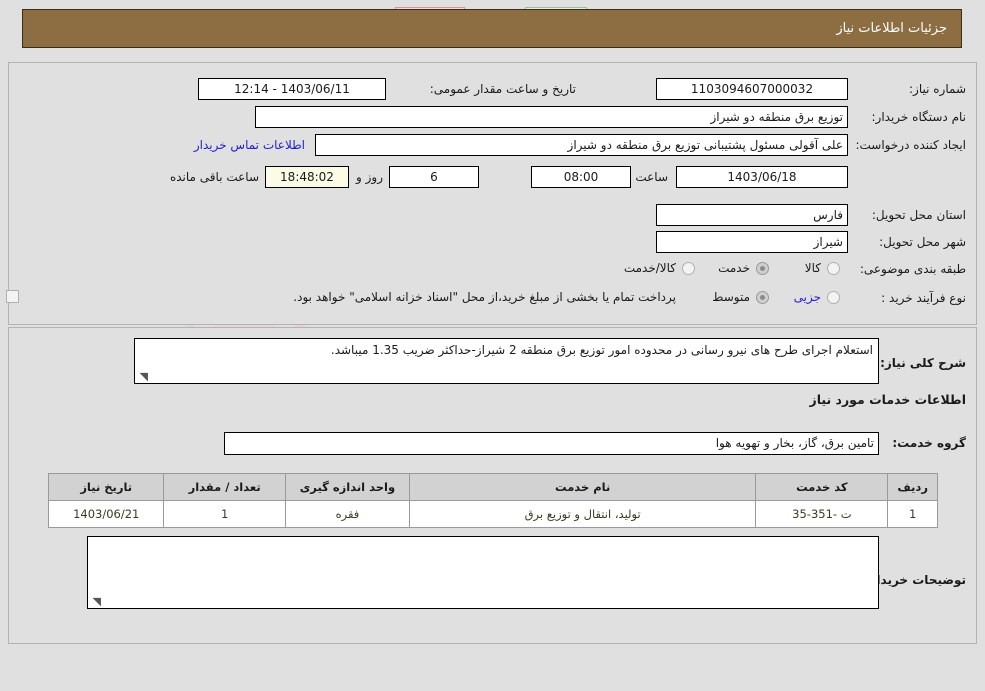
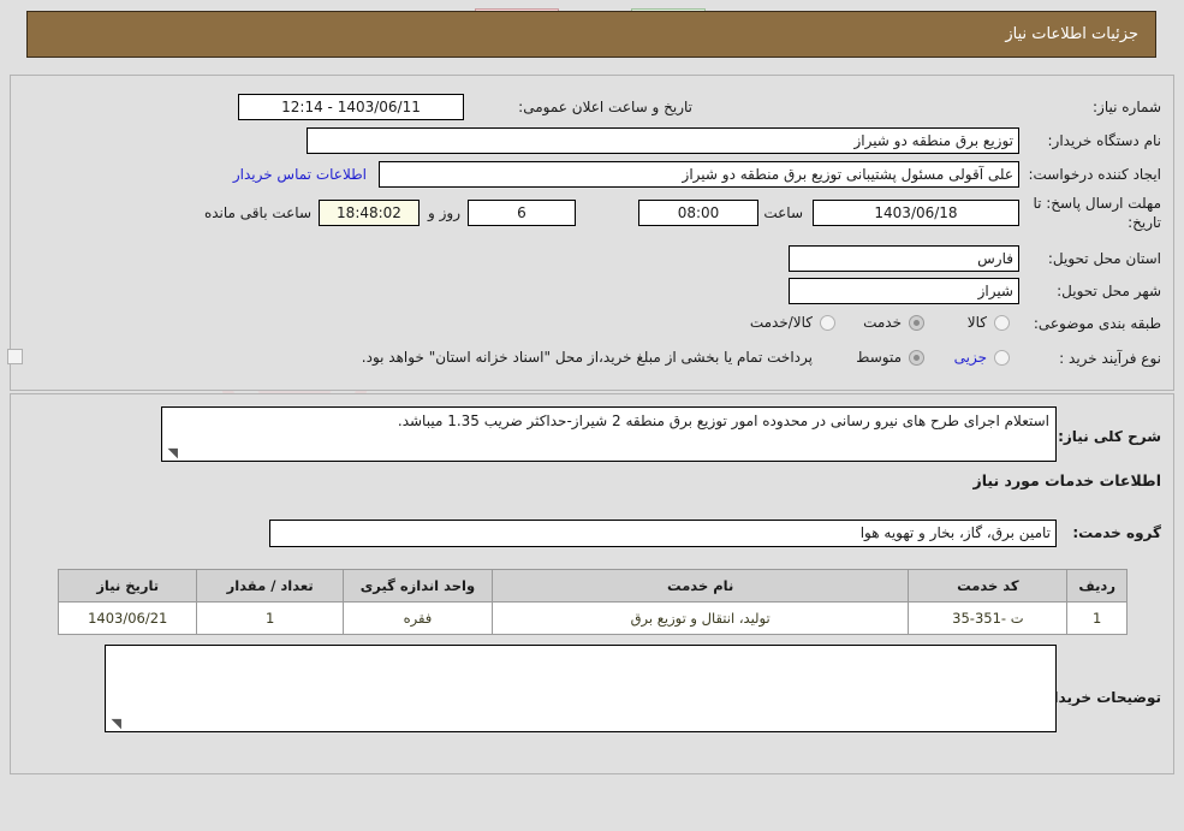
  جزئیات اطلاعات نیاز
  شماره نیاز:
- 1103094607000032
- تاریخ و ساعت مقدار عمومی:
+ تاریخ و ساعت اعلان عمومی:
  1403/06/11 - 12:14
  نام دستگاه خریدار:
  توزیع برق منطقه دو شیراز
  ایجاد کننده درخواست:
  علی آقولی مسئول پشتیبانی توزیع برق منطقه دو شیراز
  اطلاعات تماس خریدار
+ مهلت ارسال پاسخ: تا تاریخ:
  1403/06/18
  ساعت
  08:00
  6
  روز و
  18:48:02
  ساعت باقی مانده
  استان محل تحویل:
  فارس
  شهر محل تحویل:
  شیراز
  طبقه بندی موضوعی:
  کالا
  خدمت
  کالا/خدمت
  نوع فرآیند خرید :
  جزیی
  متوسط
- پرداخت تمام یا بخشی از مبلغ خرید،از محل "اسناد خزانه اسلامی" خواهد بود.
+ پرداخت تمام یا بخشی از مبلغ خرید،از محل "اسناد خزانه استان" خواهد بود.
  شرح کلی نیاز:
  استعلام اجرای طرح های نیرو رسانی در محدوده امور توزیع برق منطقه 2 شیراز-حداکثر ضریب 1.35 میباشد.
  ◥
  اطلاعات خدمات مورد نیاز
  گروه خدمت:
  تامین برق، گاز، بخار و تهویه هوا
  ردیف	کد خدمت	نام خدمت	واحد اندازه گیری	تعداد / مقدار	تاریخ نیاز
  1	ت -351-35	تولید، انتقال و توزیع برق	فقره	1	1403/06/21
  توضیحات خرید
  ◥
